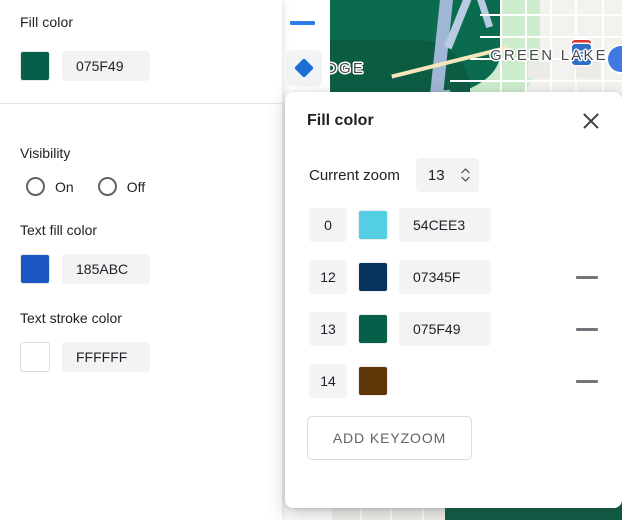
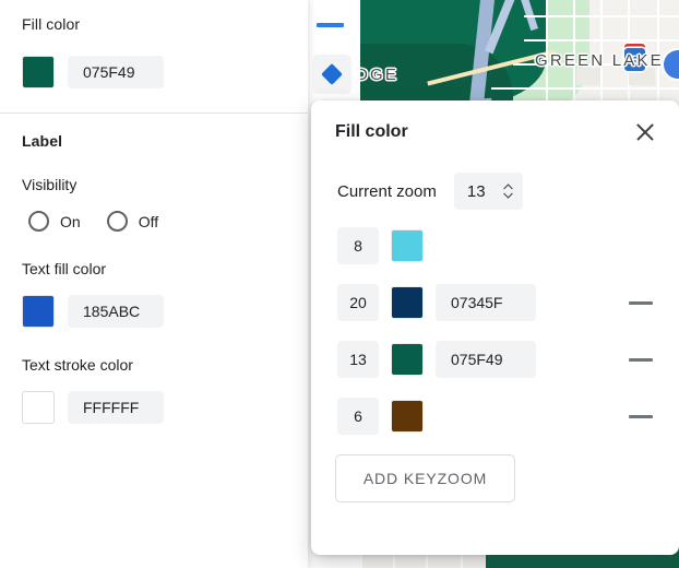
  5
  GREEN LAKE
  DGE
  Fill color
  075F49
+ Label
  Visibility
  On
  Off
  Text fill color
  185ABC
  Text stroke color
  FFFFFF
  Fill color
  Current zoom
  13
- 0
+ 8
- 54CEE3
- 12
+ 20
  07345F
  13
  075F49
- 14
+ 6
  ADD KEYZOOM
